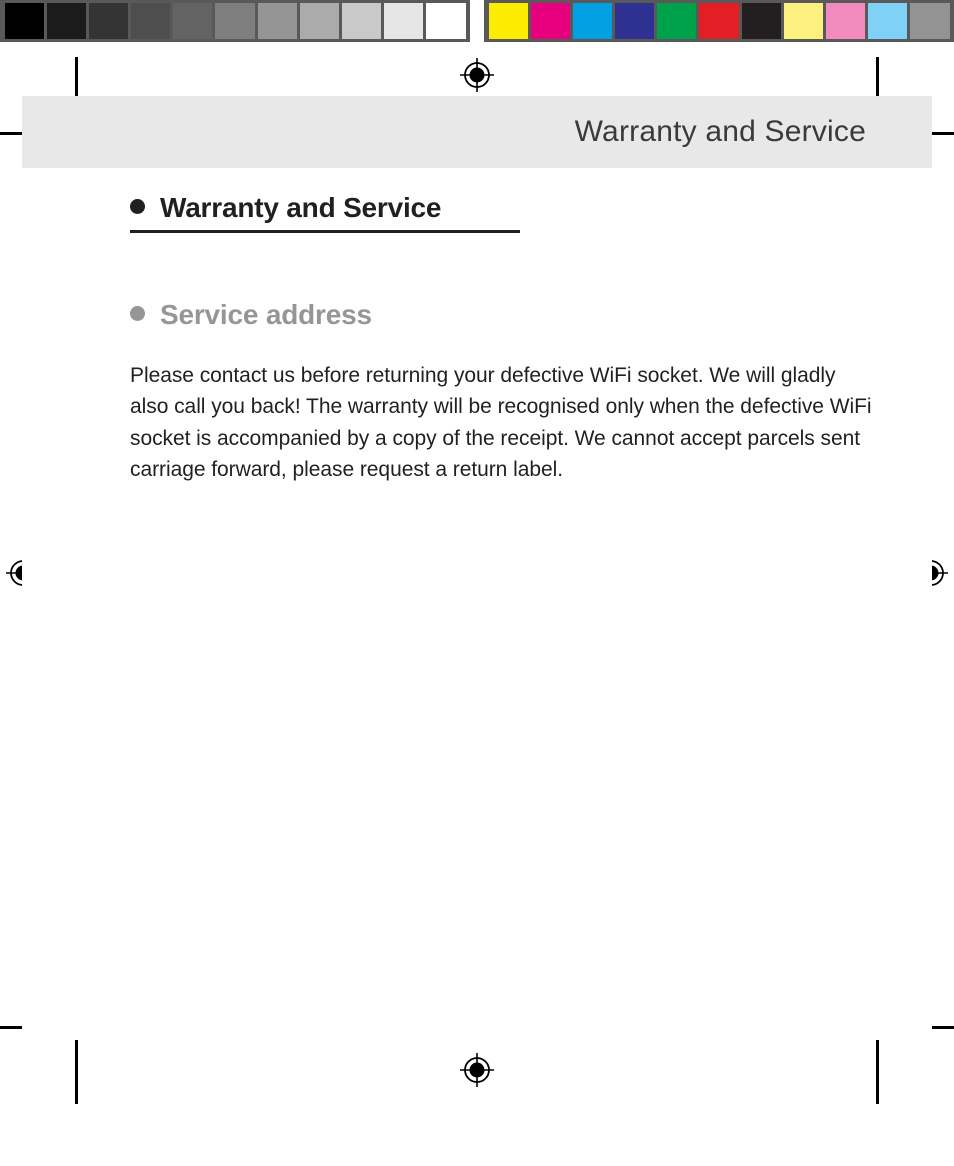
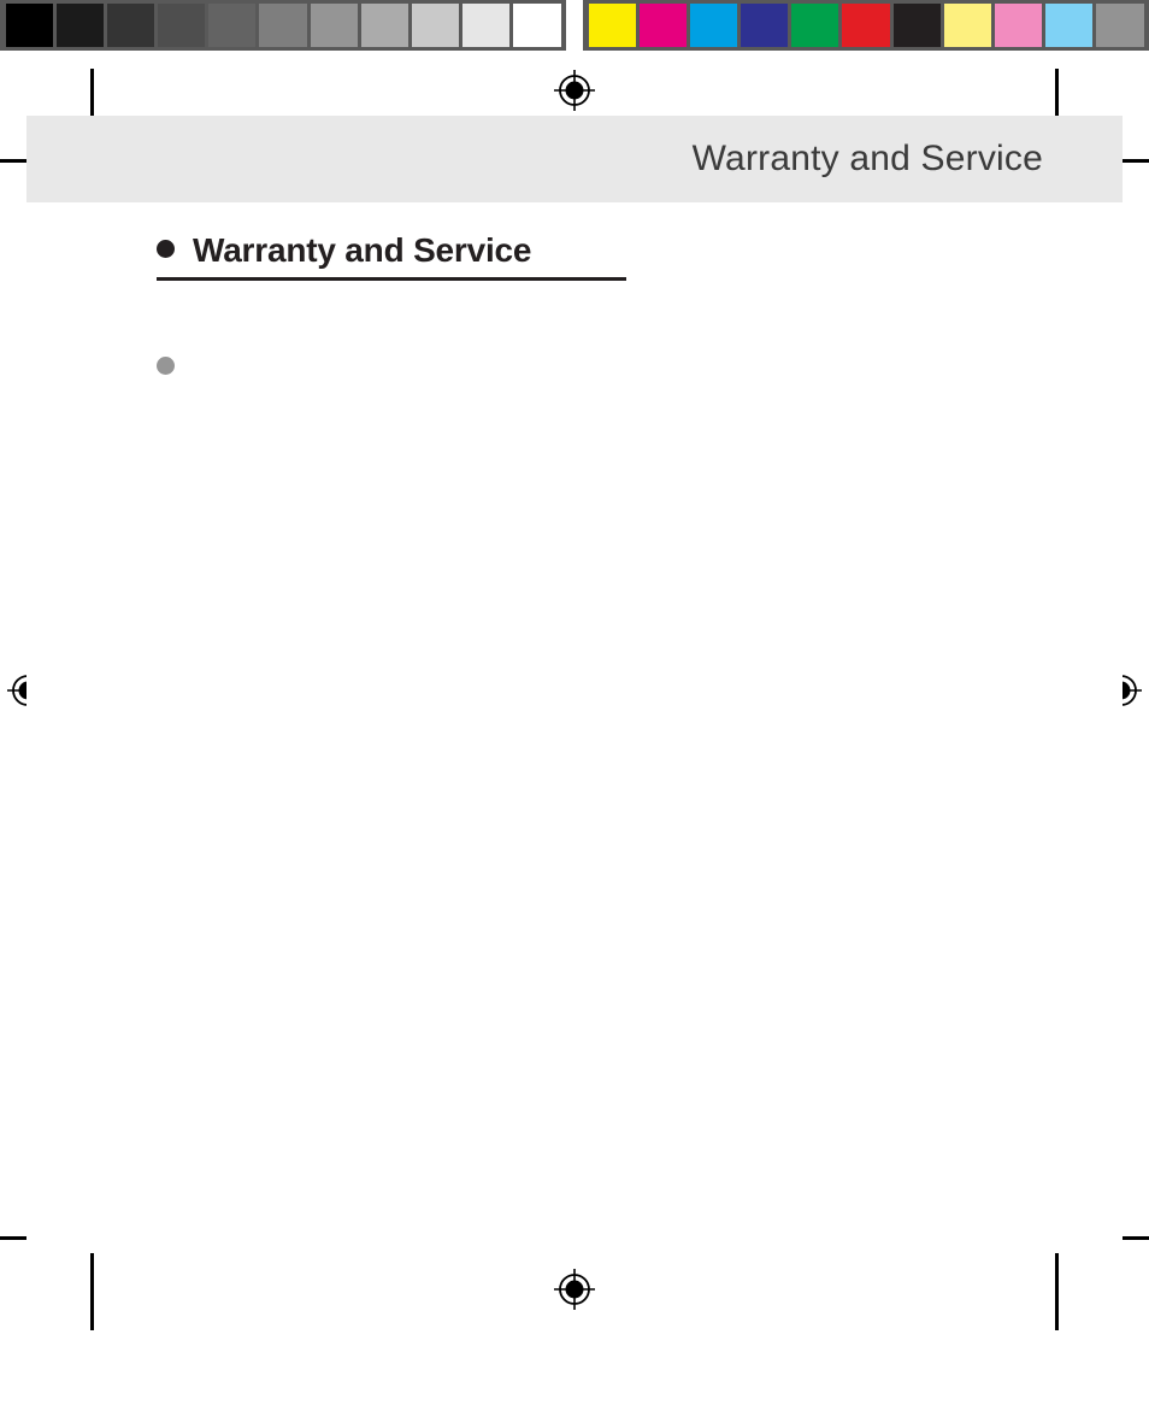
  Warranty and Service
  Warranty and Service
- Service address
- Please contact us before returning your defective WiFi socket. We will gladly also call you back! The warranty will be recognised only when the defective WiFi socket is accompanied by a copy of the receipt. We cannot accept parcels sent carriage forward, please request a return label.
